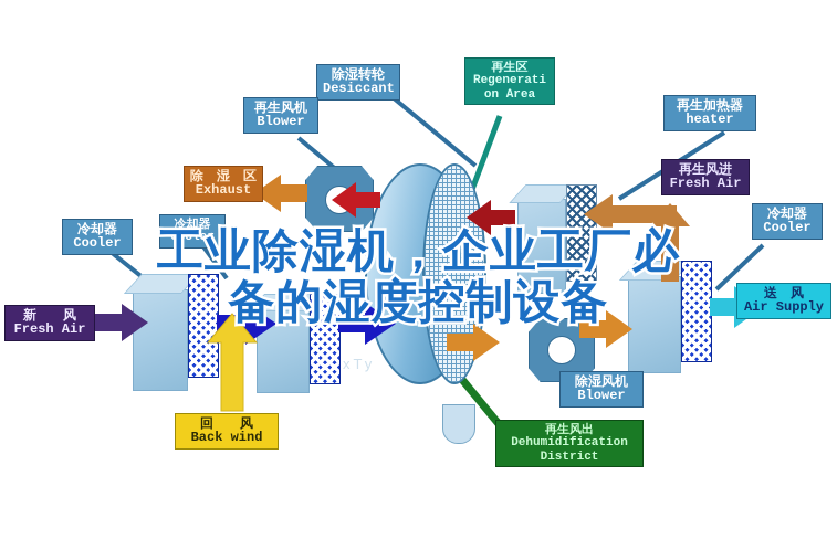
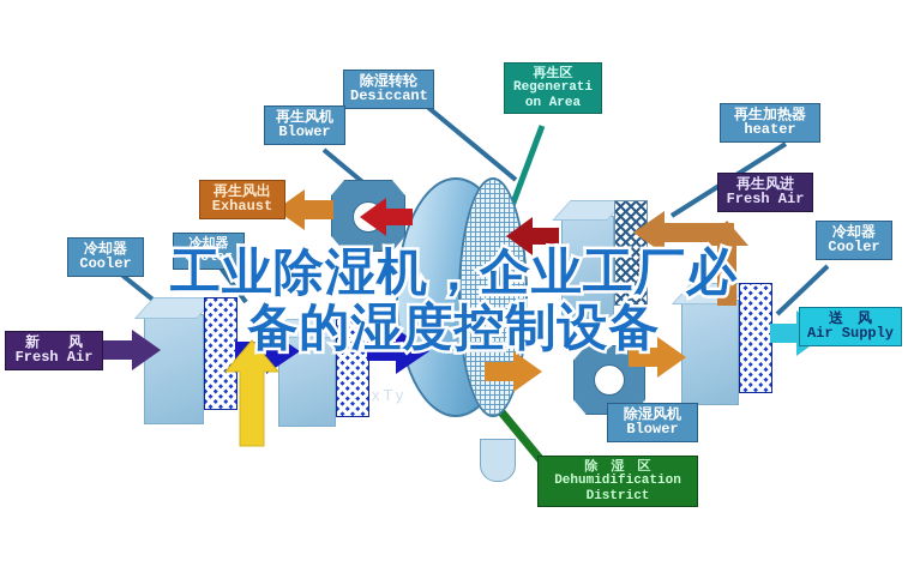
  除湿转轮
  Desiccant
  再生风机
  Blower
  再生区
  Regenerati
  on Area
  再生加热器
  heater
- 除 湿 区
+ 再生风出
  Exhaust
  再生风进
  Fresh Air
  冷却器
  Cooler
  冷却器
  Cooler
  冷却器
  Cooler
  新 风
  Fresh Air
- 回 风
- Back wind
  除湿风机
  Blower
- 再生风出
+ 除 湿 区
  Dehumidification
  District
  送 风
  Air Supply
  xTy
  工业除湿机，企业工厂必
  备的湿度控制设备
